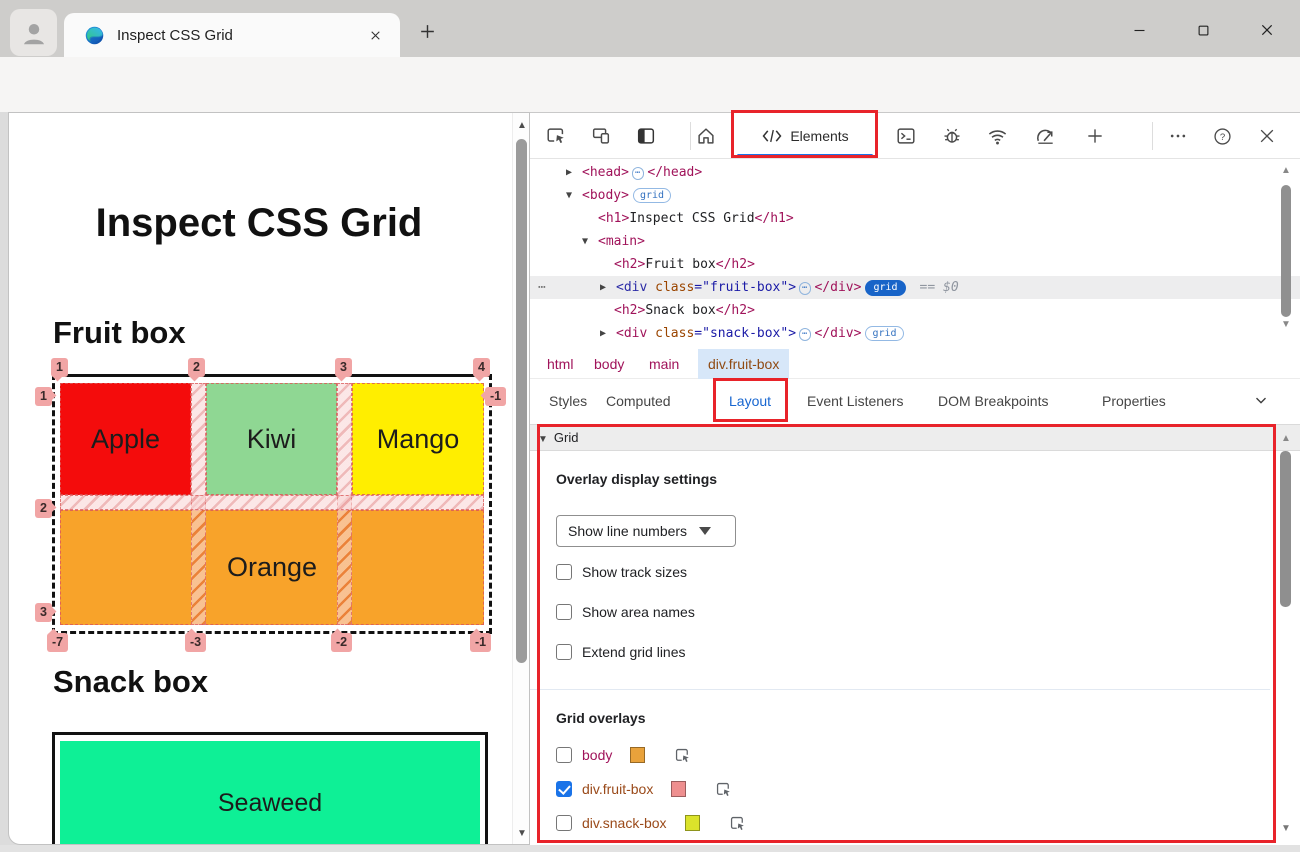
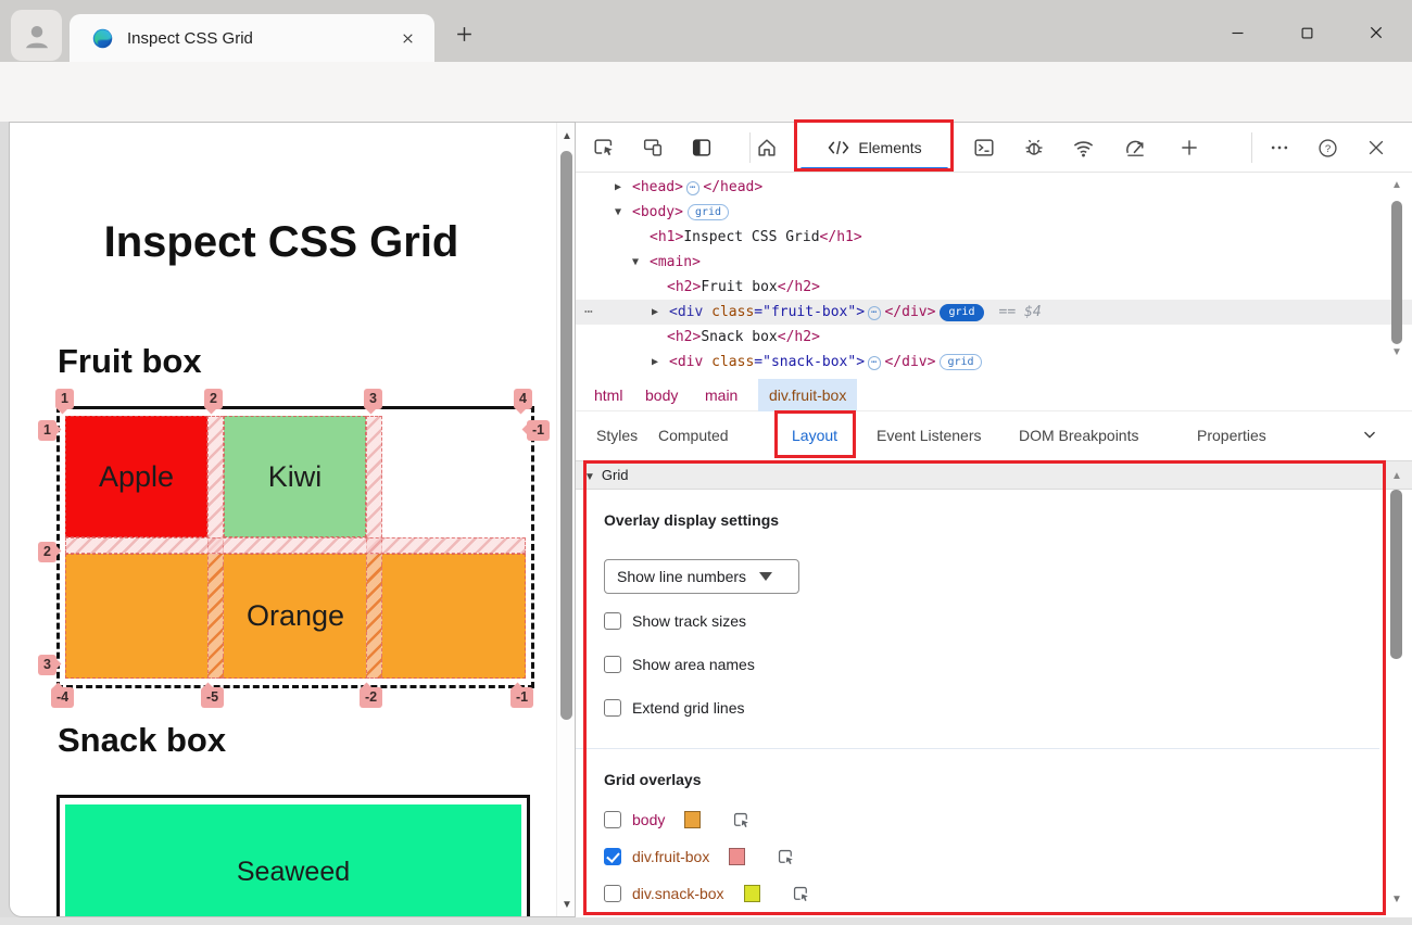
  Inspect CSS Grid
  Inspect CSS Grid
  Fruit box
  Apple
  Kiwi
- Mango
  Orange
  1
  2
  3
  4
  1
  2
  3
  -1
- -7
+ -4
- -3
+ -5
  -2
  -1
  Snack box
  Seaweed
  ▲
  ▼
  Elements
  ?
  ▶
  <head> ⋯ </head>
  ▼
  <body> grid
  <h1>Inspect CSS Grid</h1>
  ▼
  <main>
  <h2>Fruit box</h2>
  ⋯
  ▶
- <div class="fruit-box"> ⋯ </div> grid == $0
+ <div class="fruit-box"> ⋯ </div> grid == $4
  <h2>Snack box</h2>
  ▶
  <div class="snack-box"> ⋯ </div> grid
  ▲
  ▼
  html
  body
  main
  div.fruit-box
  Styles
  Computed
  Layout
  Event Listeners
  DOM Breakpoints
  Properties
  ▼ Grid
  Overlay display settings
  Show line numbers
  Show track sizes
  Show area names
  Extend grid lines
  Grid overlays
  body
  div.fruit-box
  div.snack-box
  ▲
  ▼
